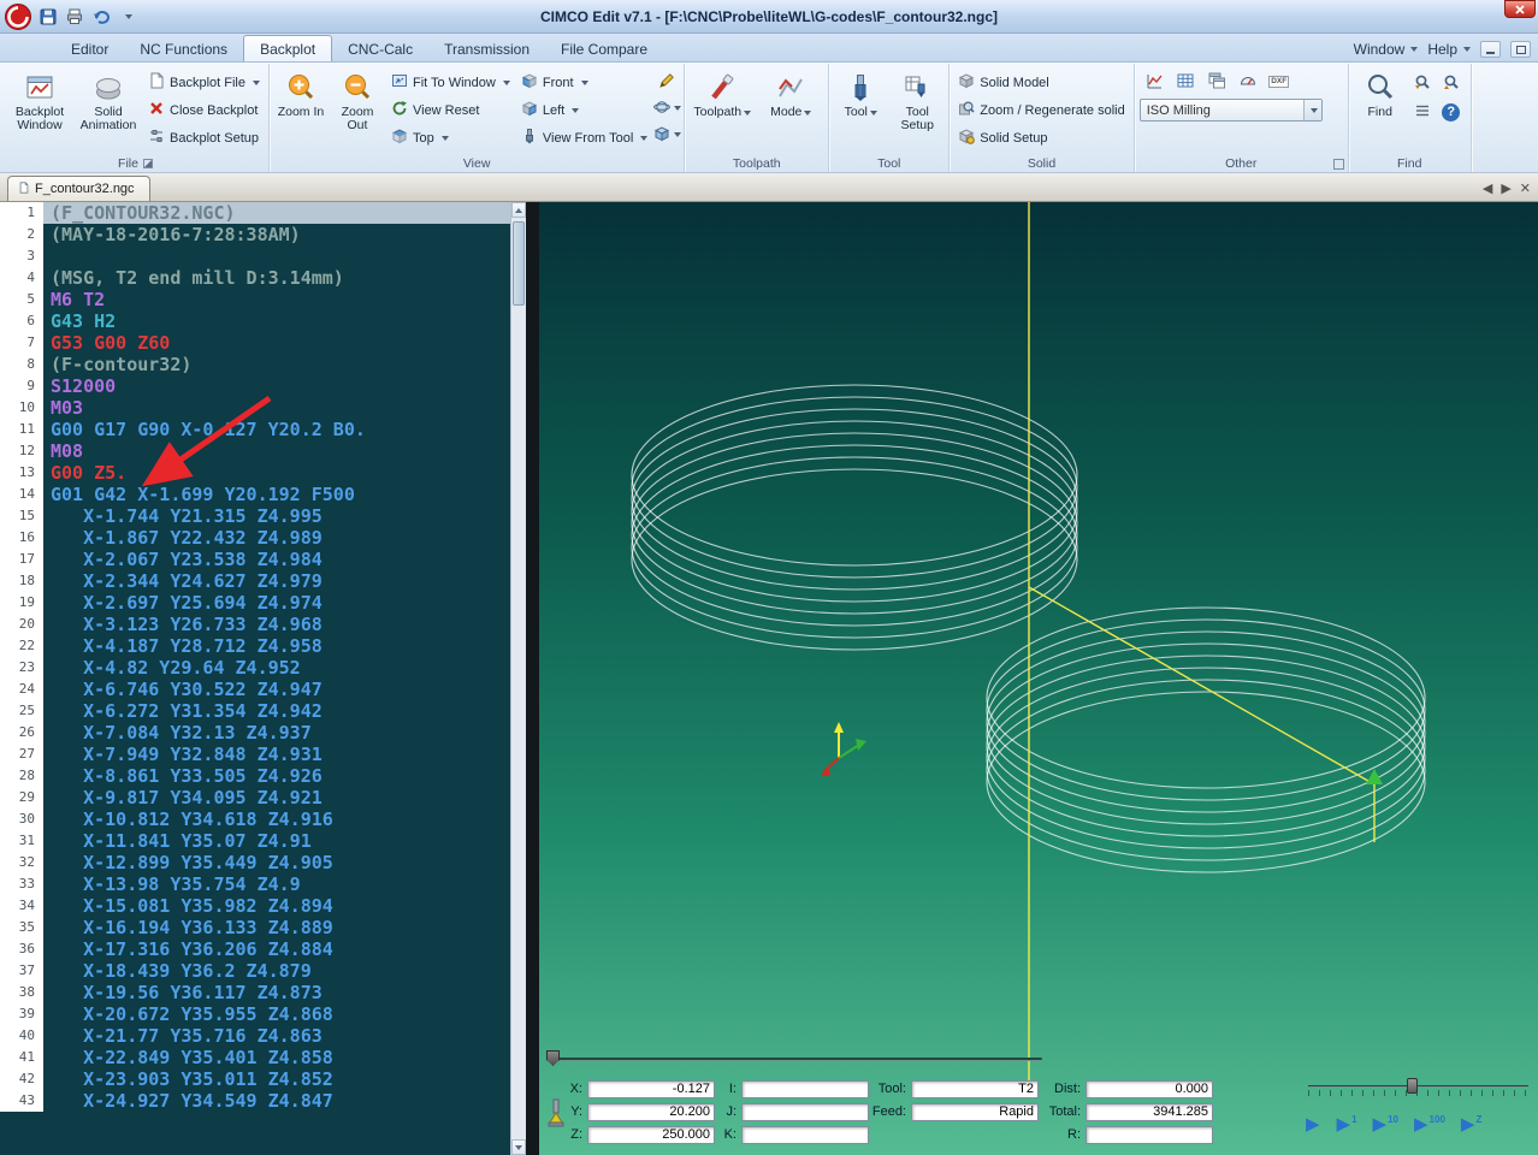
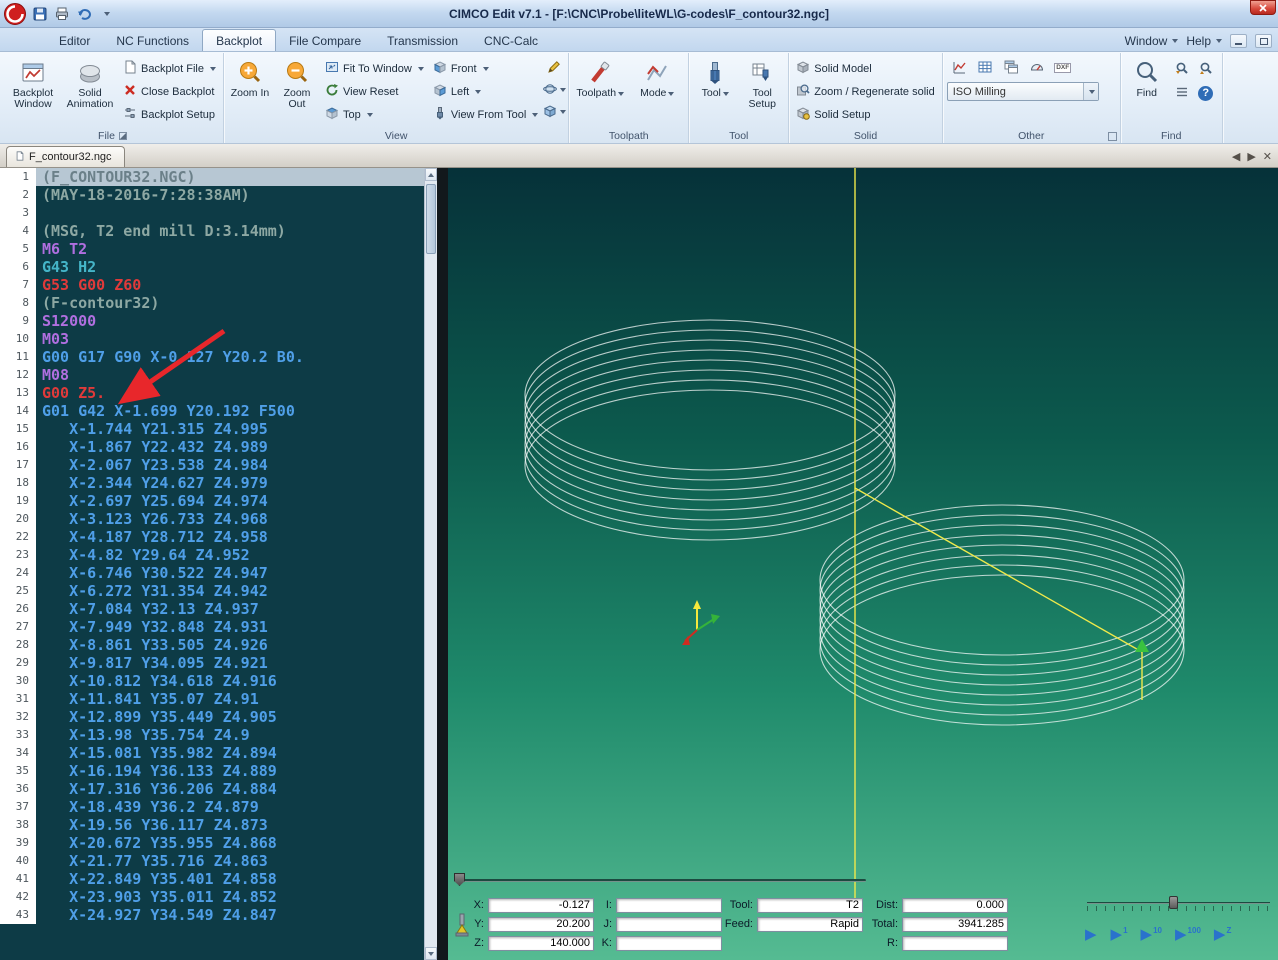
  CIMCO Edit v7.1 - [F:\CNC\Probe\liteWL\G-codes\F_contour32.ngc]
  Editor
  NC Functions
  Backplot
- CNC-Calc
+ File Compare
  Transmission
- File Compare
+ CNC-Calc
  Window
  Help
  Backplot Window
  Solid Animation
  Backplot File
  Close Backplot
  Backplot Setup
  File
  Zoom In
  Zoom Out
  Fit To Window
  View Reset
  Top
  Front
  Left
  View From Tool
  View
  Toolpath
  Mode
  Toolpath
  Tool
  Tool Setup
  Tool
  Solid Model
  Zoom / Regenerate solid
  Solid Setup
  Solid
  ISO Milling
  Other
  Find
  ?
  Find
  F_contour32.ngc
  ◀
  ▶
  ✕
  1
  (F_CONTOUR32.NGC)
  2
  (MAY-18-2016-7:28:38AM)
  3
  4
  (MSG, T2 end mill D:3.14mm)
  5
  M6 T2
  6
  G43 H2
  7
  G53 G00 Z60
  8
  (F-contour32)
  9
  S12000
  10
  M03
  11
  G00 G17 G90 X-0127 Y20.2 B0.
  12
  M08
  13
  G00 Z5.
  14
  G01 G42 X-1.699 Y20.192 F500
  15
  X-1.744 Y21.315 Z4.995
  16
  X-1.867 Y22.432 Z4.989
  17
  X-2.067 Y23.538 Z4.984
  18
  X-2.344 Y24.627 Z4.979
  19
  X-2.697 Y25.694 Z4.974
  20
  X-3.123 Y26.733 Z4.968
  22
  X-4.187 Y28.712 Z4.958
  23
  X-4.82 Y29.64 Z4.952
  24
  X-6.746 Y30.522 Z4.947
  25
  X-6.272 Y31.354 Z4.942
  26
  X-7.084 Y32.13 Z4.937
  27
  X-7.949 Y32.848 Z4.931
  28
  X-8.861 Y33.505 Z4.926
  29
  X-9.817 Y34.095 Z4.921
  30
  X-10.812 Y34.618 Z4.916
  31
  X-11.841 Y35.07 Z4.91
  32
  X-12.899 Y35.449 Z4.905
  33
  X-13.98 Y35.754 Z4.9
  34
  X-15.081 Y35.982 Z4.894
  35
  X-16.194 Y36.133 Z4.889
  36
  X-17.316 Y36.206 Z4.884
  37
  X-18.439 Y36.2 Z4.879
  38
  X-19.56 Y36.117 Z4.873
  39
  X-20.672 Y35.955 Z4.868
  40
  X-21.77 Y35.716 Z4.863
  41
  X-22.849 Y35.401 Z4.858
  42
  X-23.903 Y35.011 Z4.852
  43
  X-24.927 Y34.549 Z4.847
  X:
  -0.127
  Y:
  20.200
  Z:
- 250.000
+ 140.000
  I:
  J:
  K:
  Tool:
  T2
  Feed:
  Rapid
  Dist:
  0.000
  Total:
  3941.285
  R:
  ▶
  ▶
  1
  ▶
  10
  ▶
  100
  ▶
  Z
